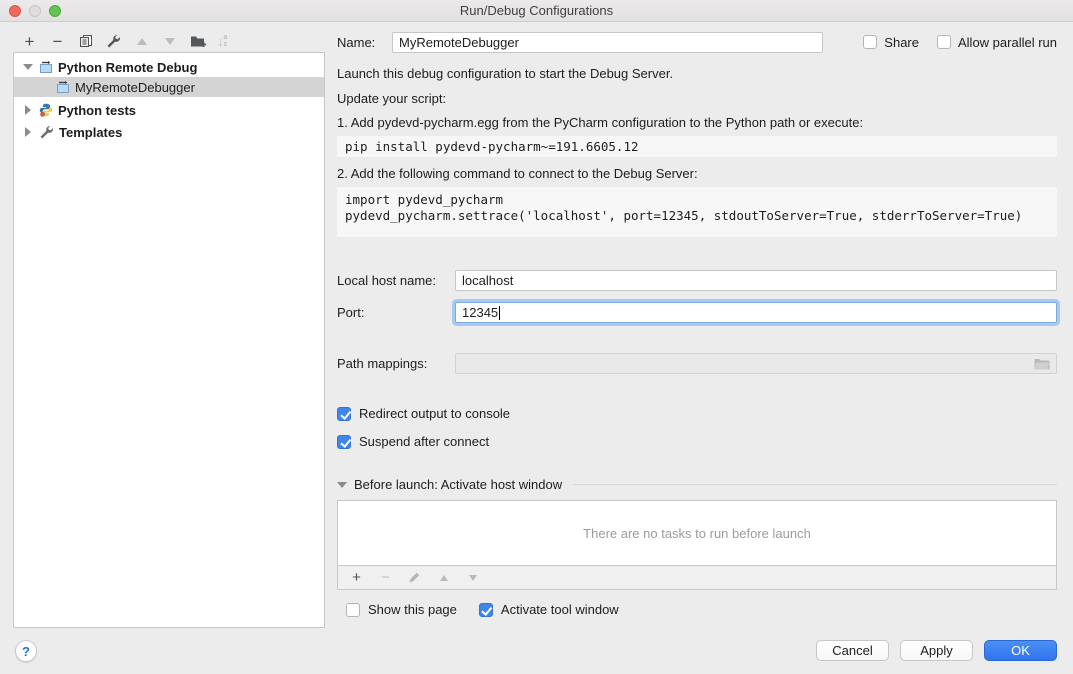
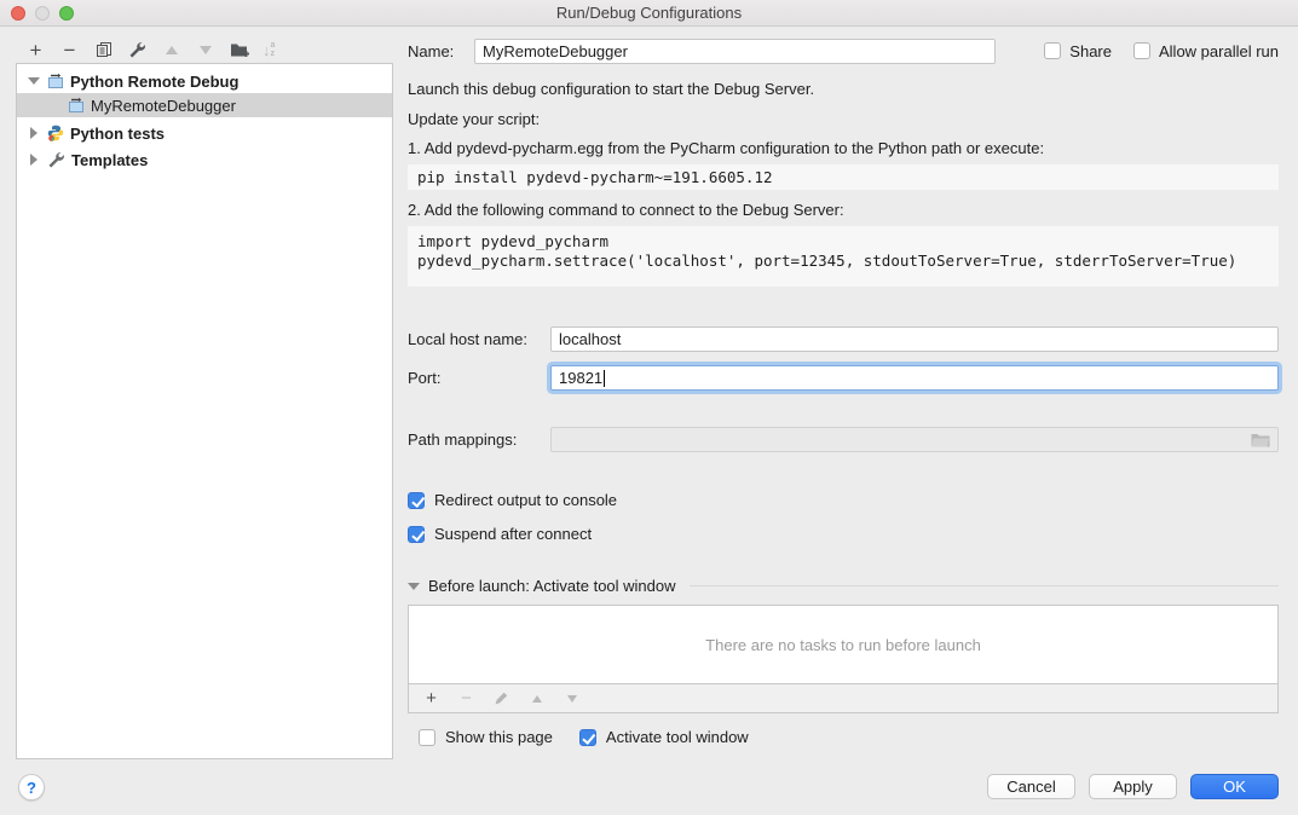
  Run/Debug Configurations
  +
  −
  ↓
  Python Remote Debug
  MyRemoteDebugger
  Python tests
  Templates
  Name:
  MyRemoteDebugger
  Share
  Allow parallel run
  Launch this debug configuration to start the Debug Server.
  Update your script:
  1. Add pydevd-pycharm.egg from the PyCharm configuration to the Python path or execute:
  pip install pydevd-pycharm~=191.6605.12
  2. Add the following command to connect to the Debug Server:
  import pydevd_pycharm
  pydevd_pycharm.settrace('localhost', port=12345, stdoutToServer=True, stderrToServer=True)
  Local host name:
  localhost
  Port:
- 12345
+ 19821
  Path mappings:
  Redirect output to console
  Suspend after connect
- Before launch: Activate host window
+ Before launch: Activate tool window
  There are no tasks to run before launch
  +
  −
  Show this page
  Activate tool window
  ?
  Cancel
  Apply
  OK
